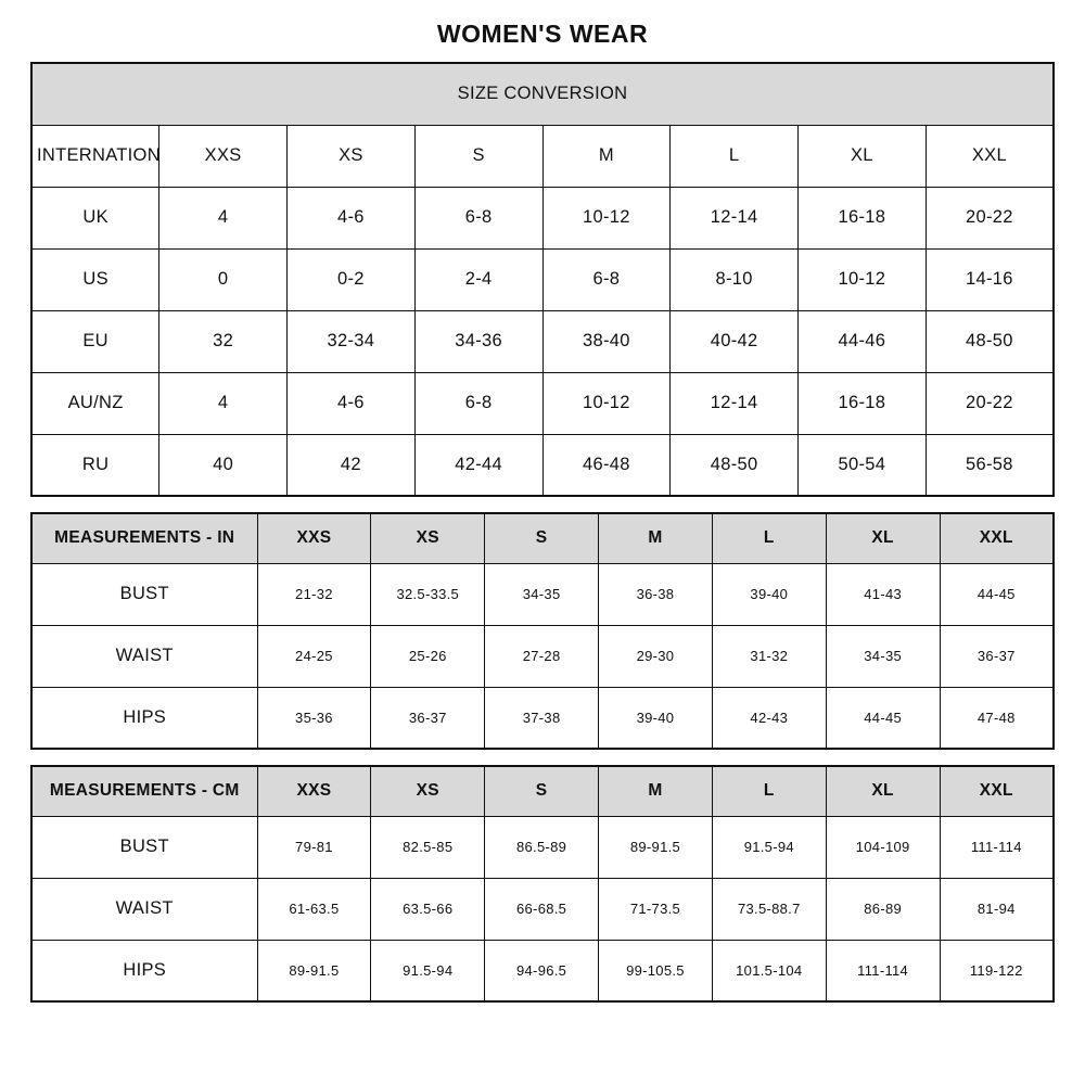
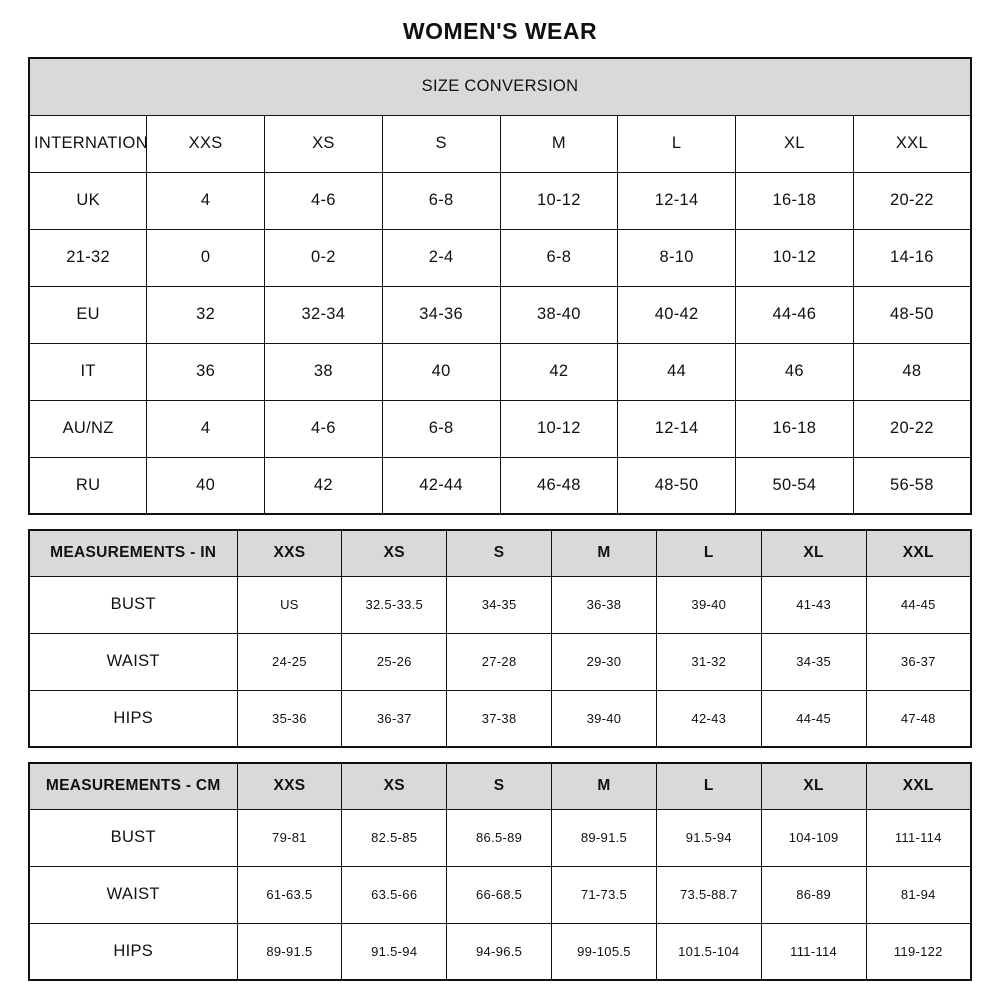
  WOMEN'S WEAR
  SIZE CONVERSION
  INTERNATION	XXS	XS	S	M	L	XL	XXL
  UK	4	4-6	6-8	10-12	12-14	16-18	20-22
- US	0	0-2	2-4	6-8	8-10	10-12	14-16
+ 21-32	0	0-2	2-4	6-8	8-10	10-12	14-16
  EU	32	32-34	34-36	38-40	40-42	44-46	48-50
+ IT	36	38	40	42	44	46	48
  AU/NZ	4	4-6	6-8	10-12	12-14	16-18	20-22
  RU	40	42	42-44	46-48	48-50	50-54	56-58
  MEASUREMENTS - IN	XXS	XS	S	M	L	XL	XXL
- BUST	21-32	32.5-33.5	34-35	36-38	39-40	41-43	44-45
+ BUST	US	32.5-33.5	34-35	36-38	39-40	41-43	44-45
  WAIST	24-25	25-26	27-28	29-30	31-32	34-35	36-37
  HIPS	35-36	36-37	37-38	39-40	42-43	44-45	47-48
  MEASUREMENTS - CM	XXS	XS	S	M	L	XL	XXL
  BUST	79-81	82.5-85	86.5-89	89-91.5	91.5-94	104-109	111-114
  WAIST	61-63.5	63.5-66	66-68.5	71-73.5	73.5-88.7	86-89	81-94
  HIPS	89-91.5	91.5-94	94-96.5	99-105.5	101.5-104	111-114	119-122
